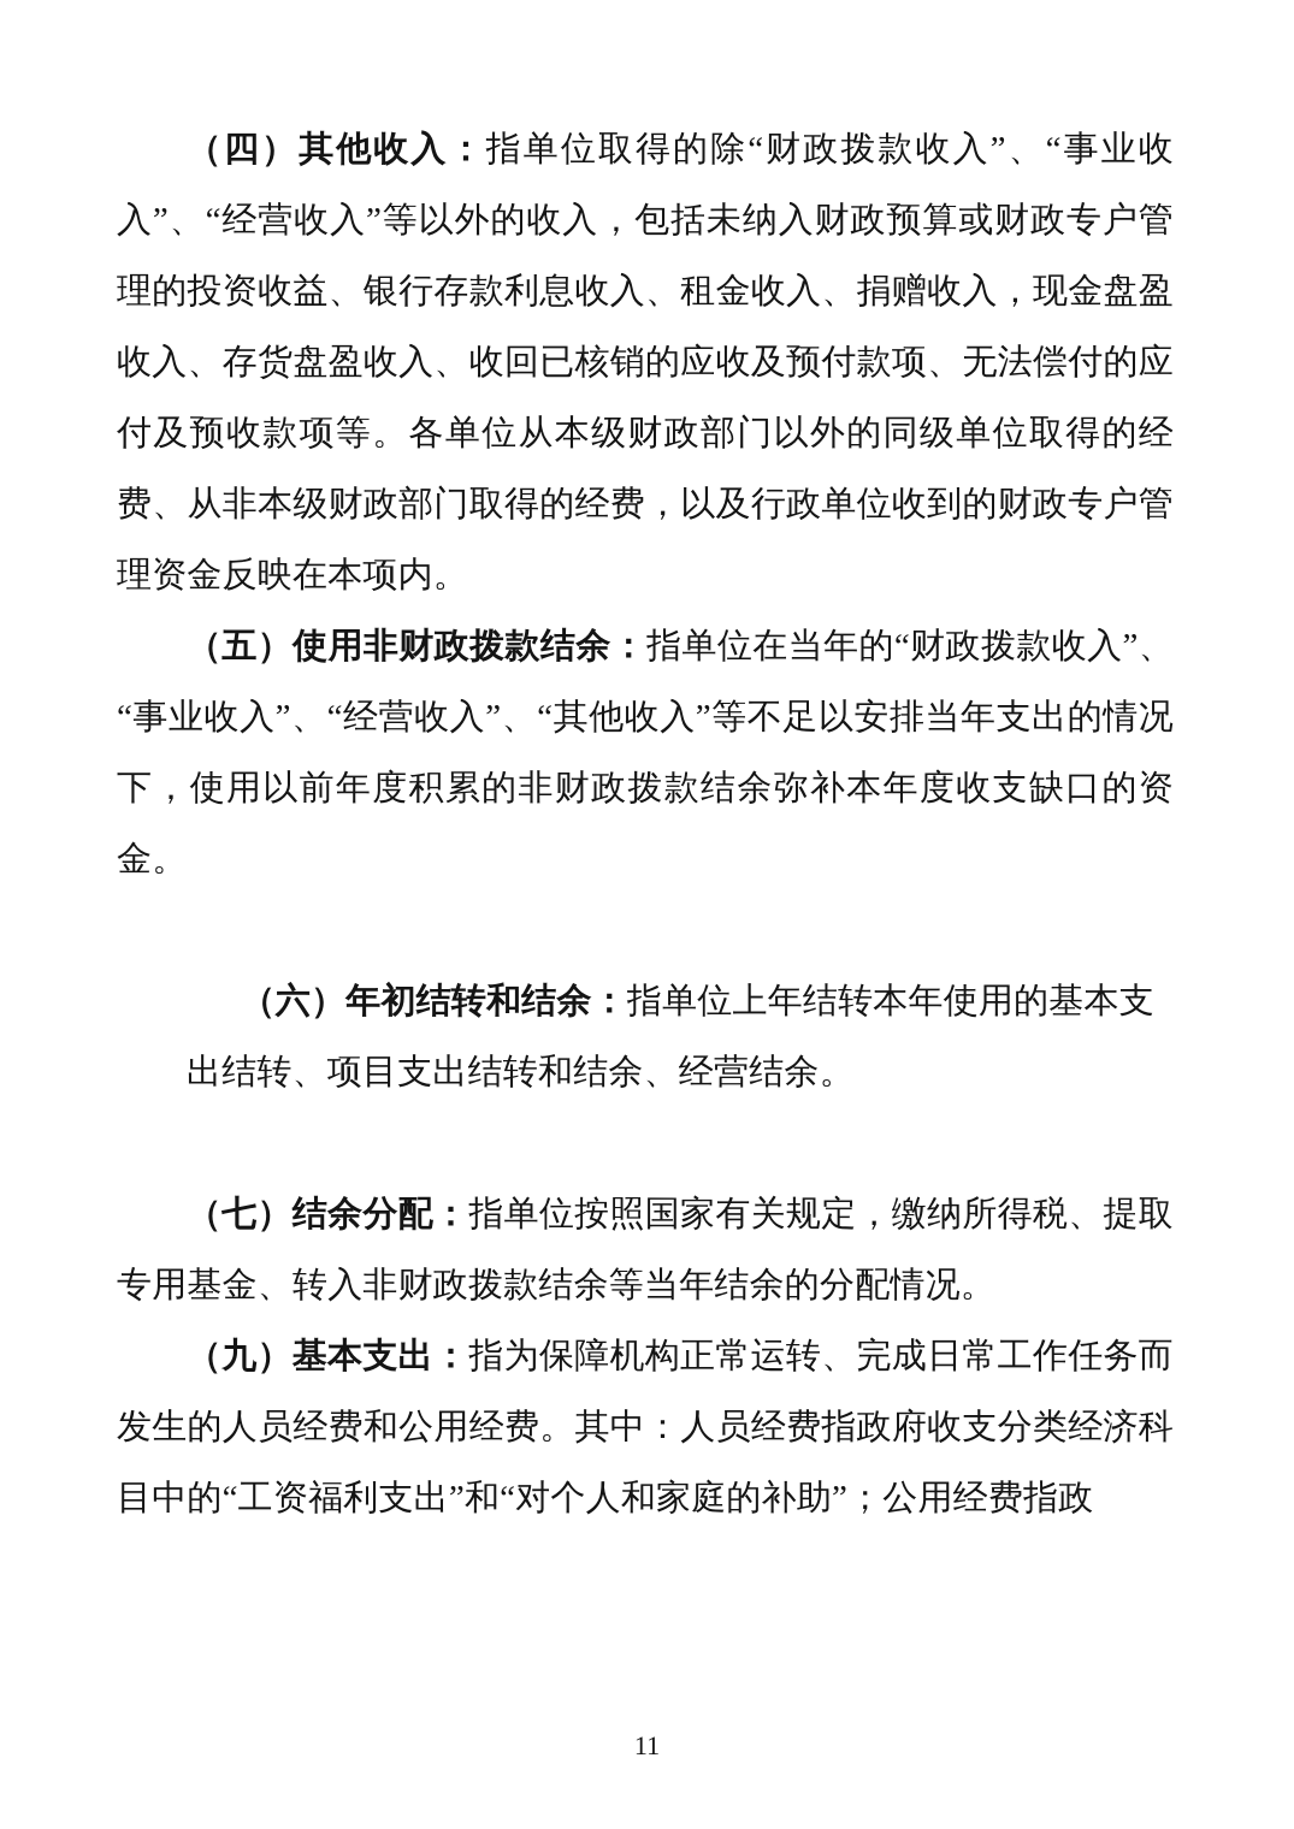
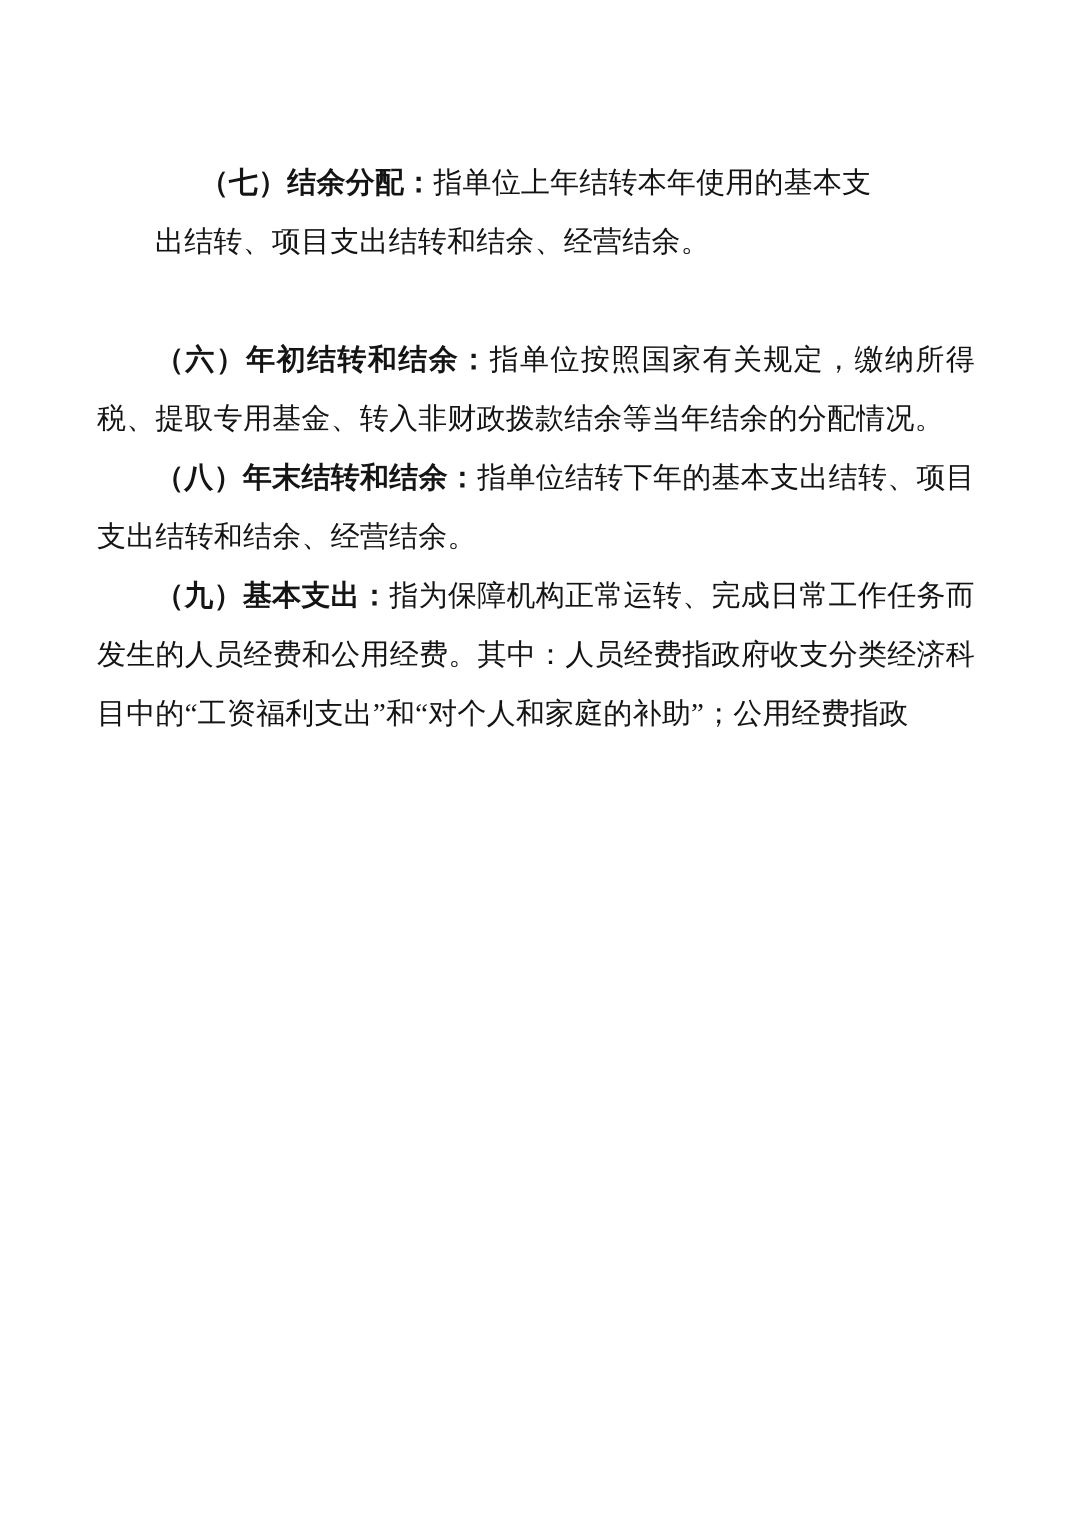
- （四）其他收入：指单位取得的除“财政拨款收入”、“事业收入”、“经营收入”等以外的收入，包括未纳入财政预算或财政专户管理的投资收益、银行存款利息收入、租金收入、捐赠收入，现金盘盈收入、存货盘盈收入、收回已核销的应收及预付款项、无法偿付的应付及预收款项等。各单位从本级财政部门以外的同级单位取得的经费、从非本级财政部门取得的经费，以及行政单位收到的财政专户管理资金反映在本项内。
- （五）使用非财政拨款结余：指单位在当年的“财政拨款收入”、“事业收入”、“经营收入”、“其他收入”等不足以安排当年支出的情况下，使用以前年度积累的非财政拨款结余弥补本年度收支缺口的资金。
- （六）年初结转和结余：指单位上年结转本年使用的基本支
+ （七）结余分配：指单位上年结转本年使用的基本支
  出结转、项目支出结转和结余、经营结余。
- （七）结余分配：指单位按照国家有关规定，缴纳所得税、提取专用基金、转入非财政拨款结余等当年结余的分配情况。
+ （六）年初结转和结余：指单位按照国家有关规定，缴纳所得税、提取专用基金、转入非财政拨款结余等当年结余的分配情况。
+ （八）年末结转和结余：指单位结转下年的基本支出结转、项目支出结转和结余、经营结余。
  （九）基本支出：指为保障机构正常运转、完成日常工作任务而发生的人员经费和公用经费。其中：人员经费指政府收支分类经济科目中的“工资福利支出”和“对个人和家庭的补助”；公用经费指政
- 11
